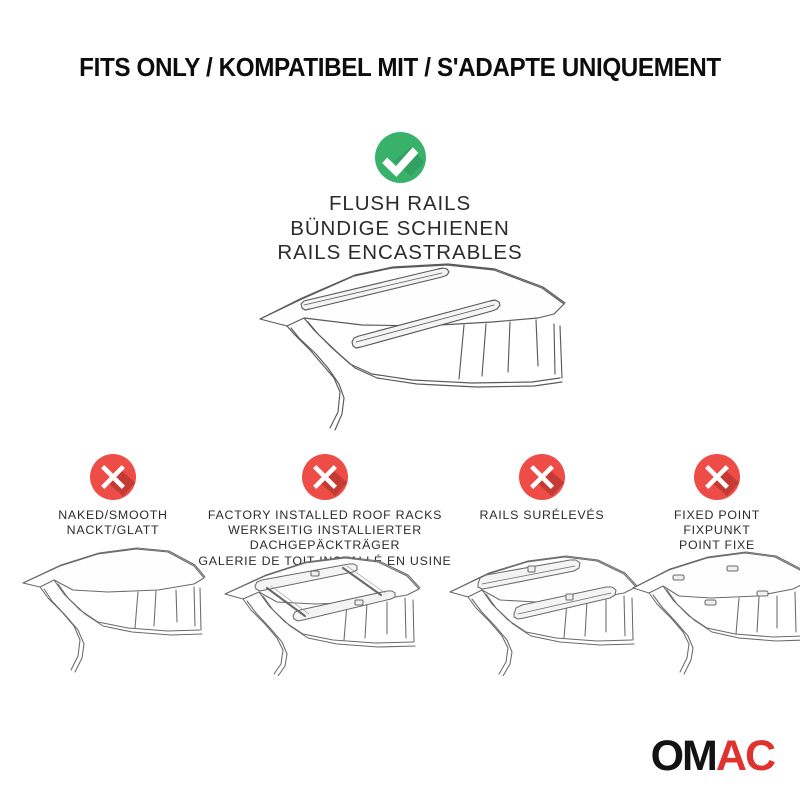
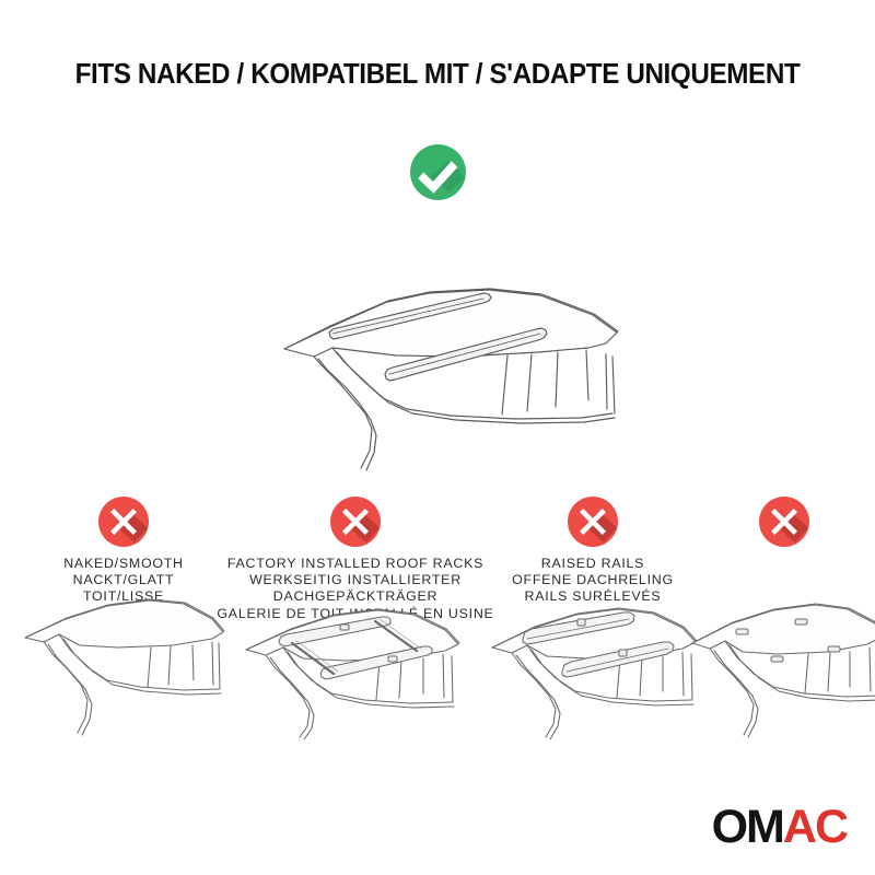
- FITS ONLY / KOMPATIBEL MIT / S'ADAPTE UNIQUEMENT
+ FITS NAKED / KOMPATIBEL MIT / S'ADAPTE UNIQUEMENT
- FLUSH RAILS
- BÜNDIGE SCHIENEN
- RAILS ENCASTRABLES
  NAKED/SMOOTH
  NACKT/GLATT
+ TOIT/LISSE
  FACTORY INSTALLED ROOF RACKS
  WERKSEITIG INSTALLIERTER
  DACHGEPÄCKTRÄGER
  GALERIE DE TOIT EN USINE
+ RAISED RAILS
+ OFFENE DACHRELING
  RAILS SURÉLEVÉS
- FIXED POINT
- FIXPUNKT
- POINT FIXE
  OMAC
